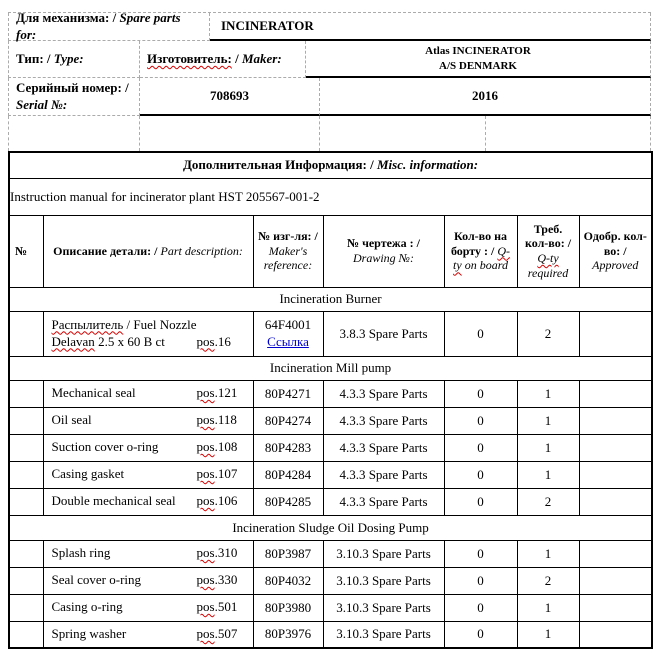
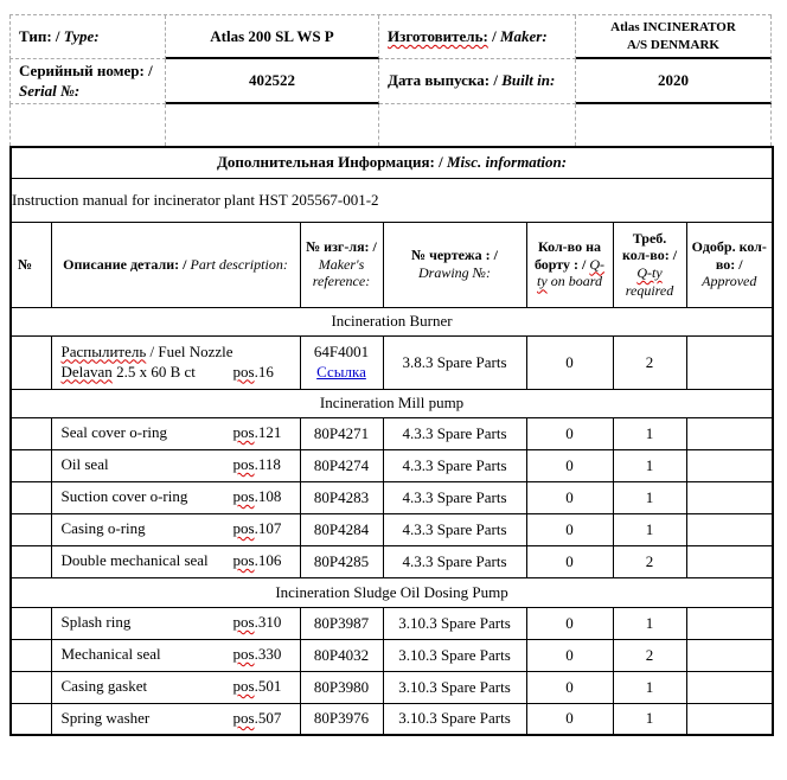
- Для механизма: / Spare parts for:
- INCINERATOR
  Тип: / Type:
+ Atlas 200 SL WS P
  Изготовитель: / Maker:
  Atlas INCINERATOR
  A/S DENMARK
  Серийный номер: / Serial №:
- 708693
+ 402522
+ Дата выпуска: / Built in:
- 2016
+ 2020
  Дополнительная Информация: / Misc. information:
  Instruction manual for incinerator plant HST 205567-001-2
  №	Описание детали: / Part description:	№ изг-ля: / Maker's reference:	№ чертежа : / Drawing №:	Кол-во на борту : / Q-ty on board	Треб. кол-во: / Q-ty required	Одобр. кол-во: / Approved
  Incineration Burner
  	Распылитель / Fuel Nozzle Delavan 2.5 x 60 В ct pos.16	64F4001 Ссылка	3.8.3 Spare Parts	0	2
  Incineration Mill pump
- 	Mechanical seal pos.121	80P4271	4.3.3 Spare Parts	0	1
+ 	Seal cover o-ring pos.121	80P4271	4.3.3 Spare Parts	0	1
  	Oil seal pos.118	80P4274	4.3.3 Spare Parts	0	1
  	Suction cover o-ring pos.108	80P4283	4.3.3 Spare Parts	0	1
- 	Casing gasket pos.107	80P4284	4.3.3 Spare Parts	0	1
+ 	Casing o-ring pos.107	80P4284	4.3.3 Spare Parts	0	1
  	Double mechanical seal pos.106	80P4285	4.3.3 Spare Parts	0	2
  Incineration Sludge Oil Dosing Pump
  	Splash ring pos.310	80P3987	3.10.3 Spare Parts	0	1
- 	Seal cover o-ring pos.330	80P4032	3.10.3 Spare Parts	0	2
+ 	Mechanical seal pos.330	80P4032	3.10.3 Spare Parts	0	2
- 	Casing o-ring pos.501	80P3980	3.10.3 Spare Parts	0	1
+ 	Casing gasket pos.501	80P3980	3.10.3 Spare Parts	0	1
  	Spring washer pos.507	80P3976	3.10.3 Spare Parts	0	1
